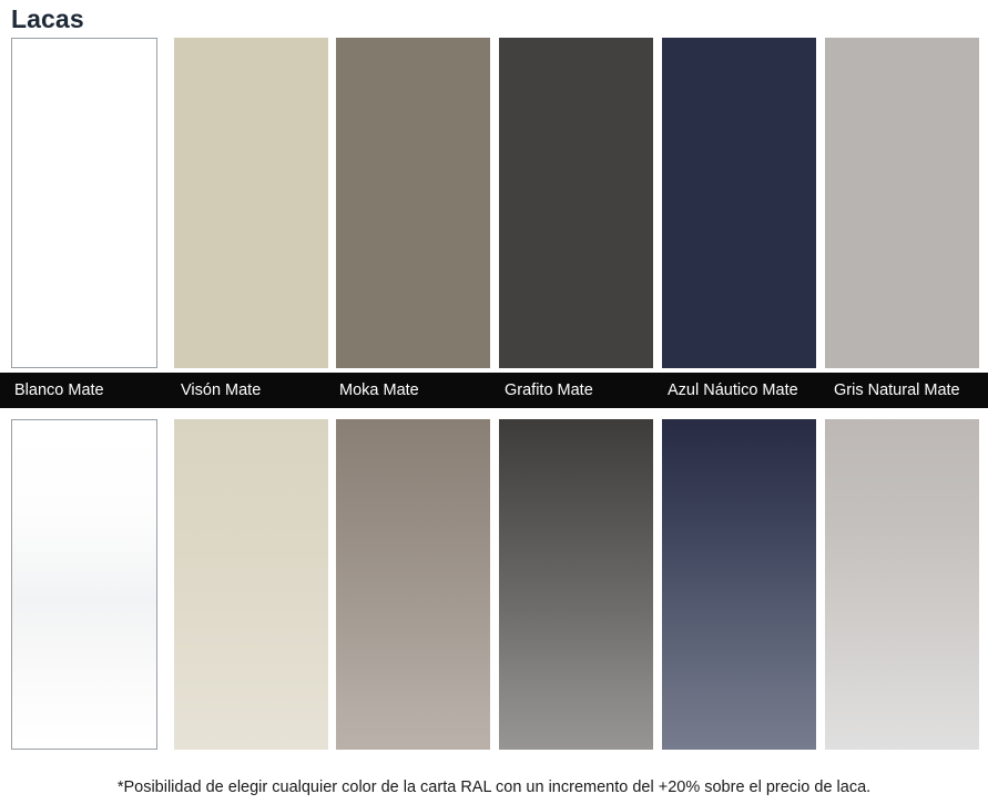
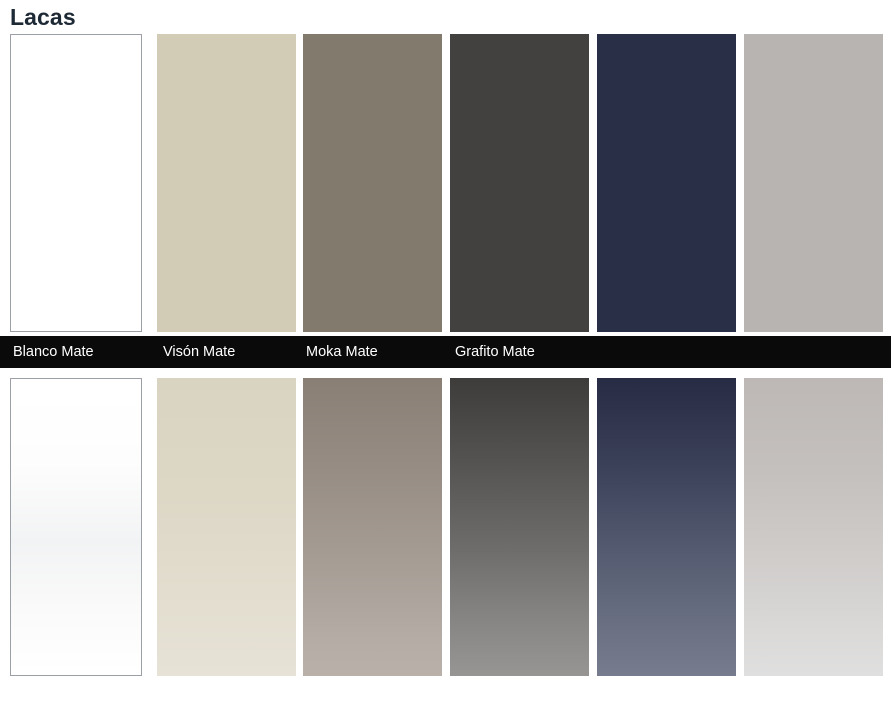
  Lacas
  Blanco Mate
  Visón Mate
  Moka Mate
  Grafito Mate
- Azul Náutico Mate
- Gris Natural Mate
- *Posibilidad de elegir cualquier color de la carta RAL con un incremento del +20% sobre el precio de laca.
